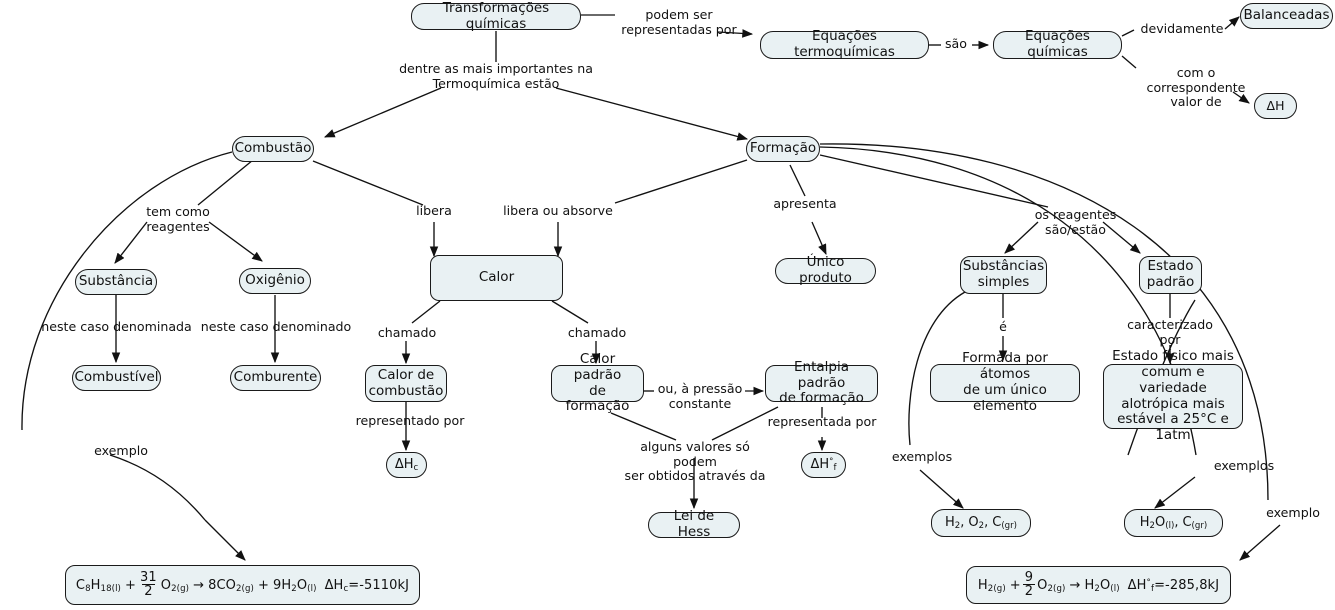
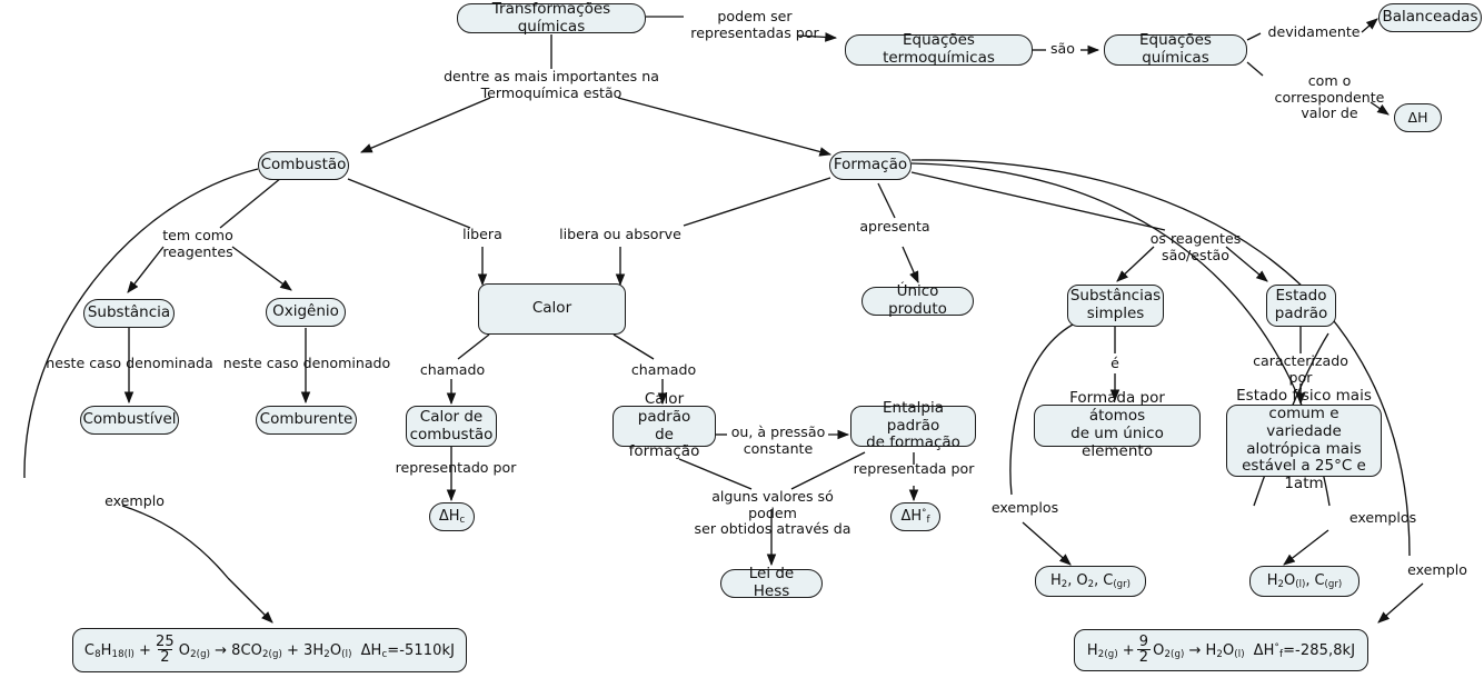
  Transformações químicas
  Equações termoquímicas
  Equações químicas
  Balanceadas
  ΔH
  Combustão
  Formação
  Substância
  Oxigênio
  Combustível
  Comburente
  Calor
  Calor de
  combustão
  Calor padrão
  de formação
  Entalpia padrão
  de formação
  Lei de Hess
  Único produto
  Substâncias
  simples
  Estado
  padrão
  Formada por átomos
  de um único elemento
  Estado físico mais
  comum e variedade
  alotrópica mais
  estável a 25°C e 1atm
  ΔHc
  ΔH°f
  H2, O2, C(gr)
  H2O(l), C(gr)
  C8H18(l) +
- 31
+ 25
  2
- O2(g) → 8CO2(g) + 9H2O(l) ΔHc=-5110kJ
+ O2(g) → 8CO2(g) + 3H2O(l) ΔHc=-5110kJ
  H2(g) +
  9
  2
  O2(g) → H2O(l) ΔH°f=-285,8kJ
  podem ser
  representadas por
  são
  devidamente
  com o correspondente
  valor de
  dentre as mais importantes na
  Termoquímica estão
  tem como reagentes
  libera
  libera ou absorve
  apresenta
  os reagentes são/estão
  neste caso denominada
  neste caso denominado
  chamado
  chamado
  representado por
  ou, à pressão
  constante
  representada por
  alguns valores só podem
  ser obtidos através da
  é
  caracterizado
  por
  exemplos
  exemplos
  exemplo
  exemplo
